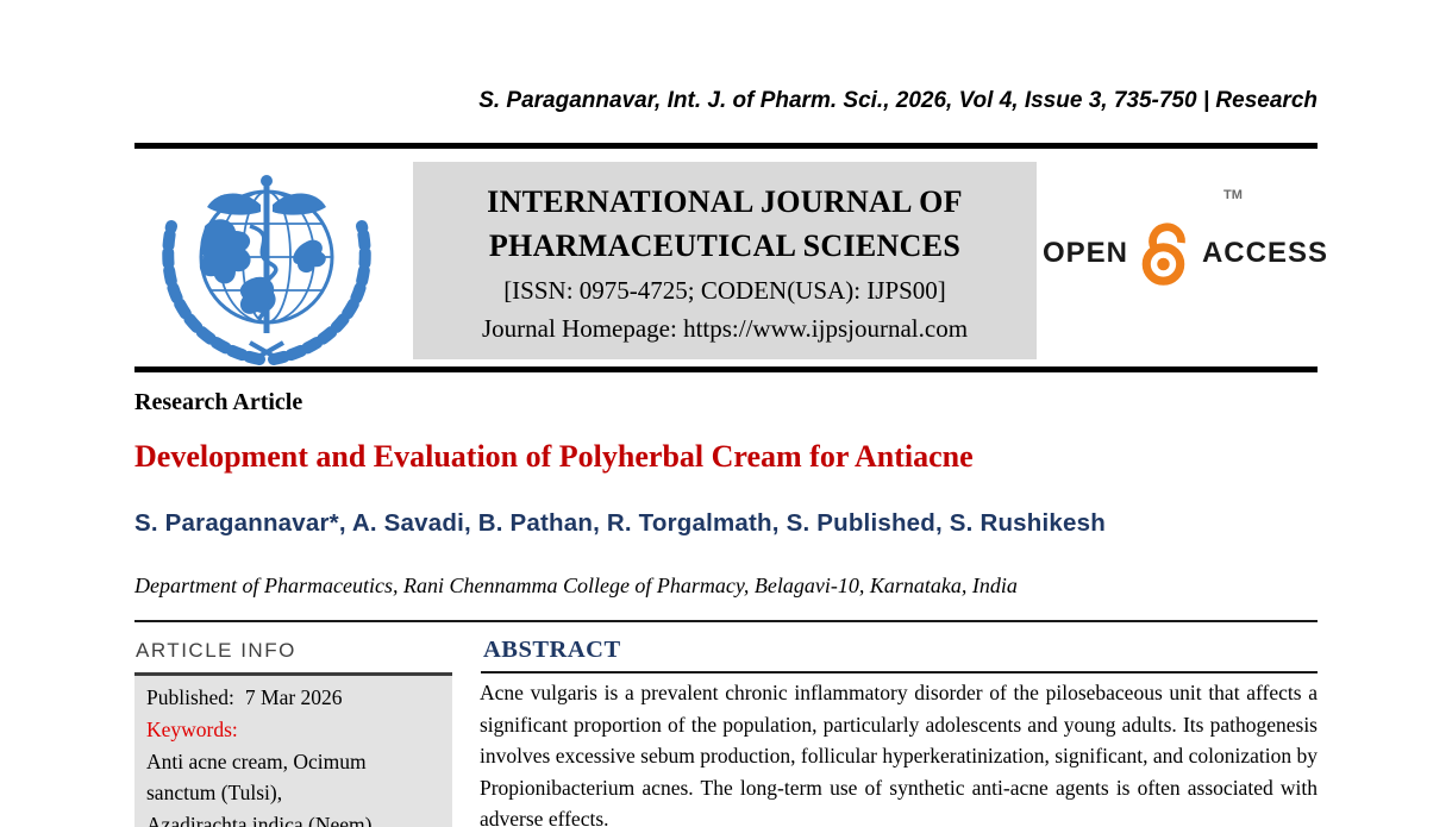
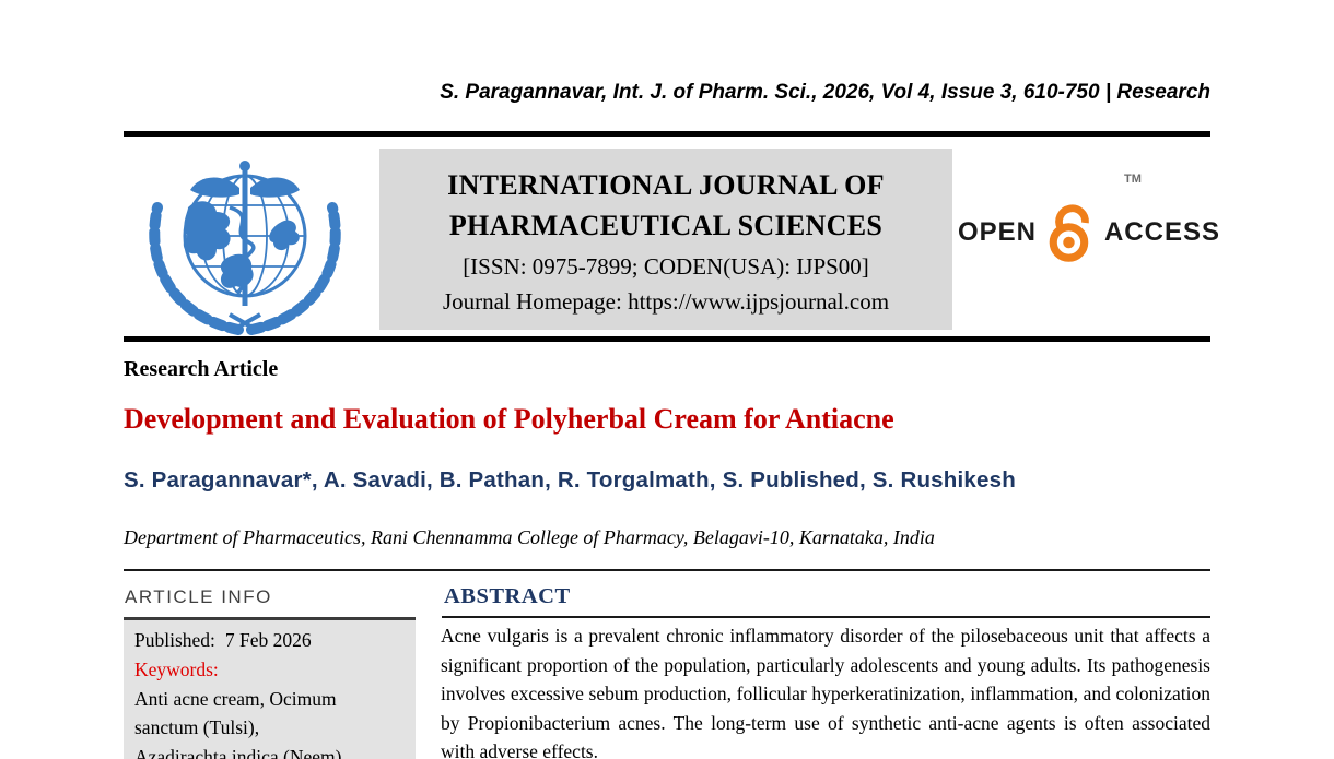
- S. Paragannavar, Int. J. of Pharm. Sci., 2026, Vol 4, Issue 3, 735-750 | Research
+ S. Paragannavar, Int. J. of Pharm. Sci., 2026, Vol 4, Issue 3, 610-750 | Research
  INTERNATIONAL JOURNAL OF
  PHARMACEUTICAL SCIENCES
- [ISSN: 0975-4725; CODEN(USA): IJPS00]
+ [ISSN: 0975-7899; CODEN(USA): IJPS00]
  Journal Homepage: https://www.ijpsjournal.com
  OPEN
  ACCESS
  TM
  Research Article
  Development and Evaluation of Polyherbal Cream for Antiacne
  S. Paragannavar*, A. Savadi, B. Pathan, R. Torgalmath, S. Published, S. Rushikesh
  Department of Pharmaceutics, Rani Chennamma College of Pharmacy, Belagavi-10, Karnataka, India
  ARTICLE INFO
- Published: 7 Mar 2026
+ Published: 7 Feb 2026
  Keywords:
  Anti acne cream, Ocimum
  sanctum (Tulsi),
  Azadirachta indica (Neem),
  ABSTRACT
- Acne vulgaris is a prevalent chronic inflammatory disorder of the pilosebaceous unit that affects a significant proportion of the population, particularly adolescents and young adults. Its pathogenesis involves excessive sebum production, follicular hyperkeratinization, significant, and colonization by Propionibacterium acnes. The long-term use of synthetic anti-acne agents is often associated with adverse effects.
+ Acne vulgaris is a prevalent chronic inflammatory disorder of the pilosebaceous unit that affects a significant proportion of the population, particularly adolescents and young adults. Its pathogenesis involves excessive sebum production, follicular hyperkeratinization, inflammation, and colonization by Propionibacterium acnes. The long-term use of synthetic anti-acne agents is often associated with adverse effects.
